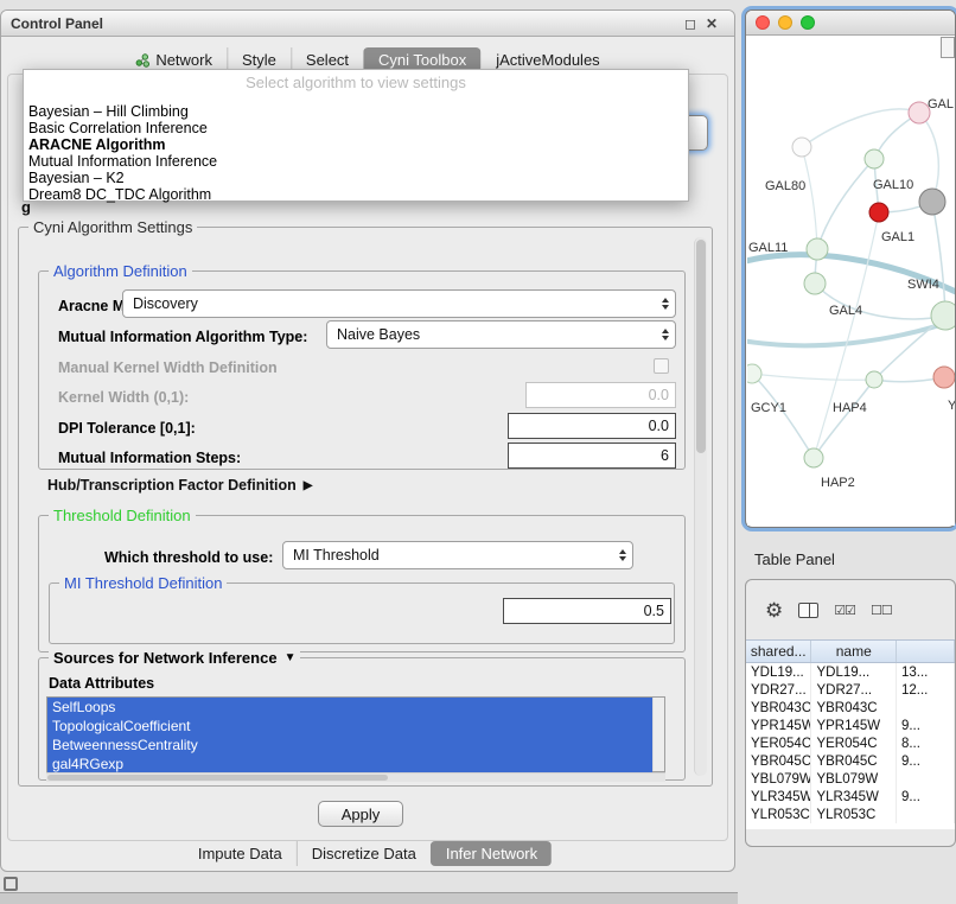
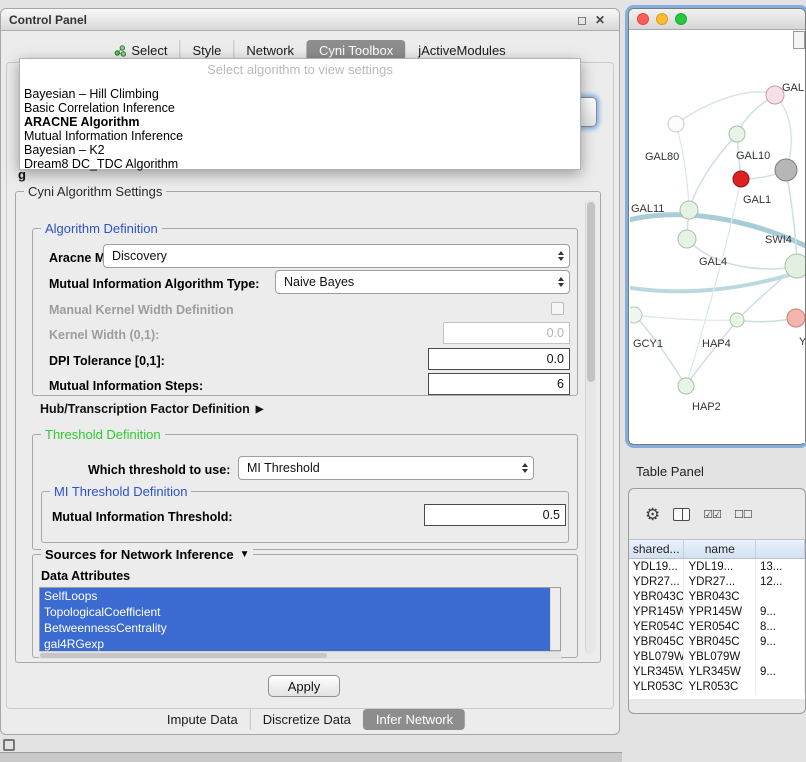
  Control Panel
  ◻
  ✕
- Network
+ Select
  Style
- Select
+ Network
  Cyni Toolbox
  jActiveModules
  g
  Select algorithm to view settings
  Bayesian – Hill Climbing
  Basic Correlation Inference
  ARACNE Algorithm
  Mutual Information Inference
  Bayesian – K2
  Dream8 DC_TDC Algorithm
  Cyni Algorithm Settings
  Algorithm Definition
  Discovery
  Mutual Information Algorithm Type:
  Naive Bayes
  Manual Kernel Width Definition
  Kernel Width (0,1):
  0.0
  DPI Tolerance [0,1]:
  0.0
  Mutual Information Steps:
  6
  Hub/Transcription Factor Definition
  ▶
  Threshold Definition
  Which threshold to use:
  MI Threshold
  MI Threshold Definition
+ Mutual Information Threshold:
  0.5
  Sources for Network Inference
  ▼
  Data Attributes
  SelfLoops
  TopologicalCoefficient
  BetweennessCentrality
  gal4RGexp
  Apply
  Impute Data
  Discretize Data
  Infer Network
  GAL
  GAL80
  GAL10
  GAL11
  GAL1
  SWI4
  GAL4
  GCY1
  HAP4
  Y
  HAP2
  Table Panel
  ⚙
  ☑☑
  ☐☐
  shared...
  name
  YDL19...
  YDL19...
  13...
  YDR27...
  YDR27...
  12...
  YBR043C
  YBR043C
  YPR145W
  YPR145W
  9...
  YER054C
  YER054C
  8...
  YBR045C
  YBR045C
  9...
  YBL079W
  YBL079W
  YLR345W
  YLR345W
  9...
  YLR053C
  YLR053C
